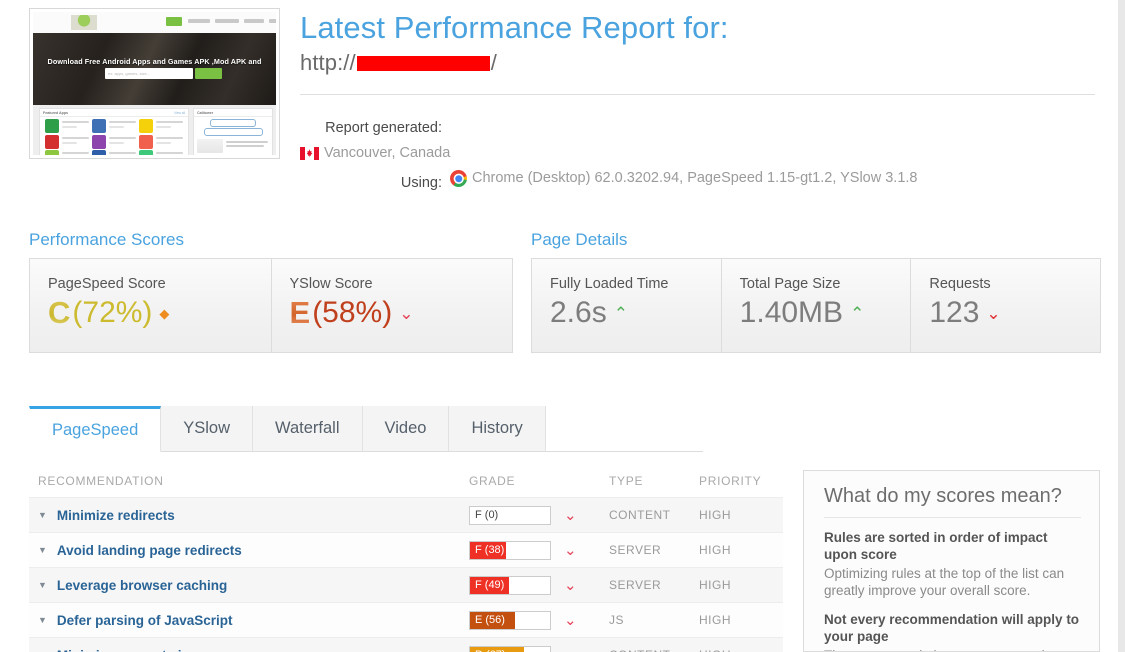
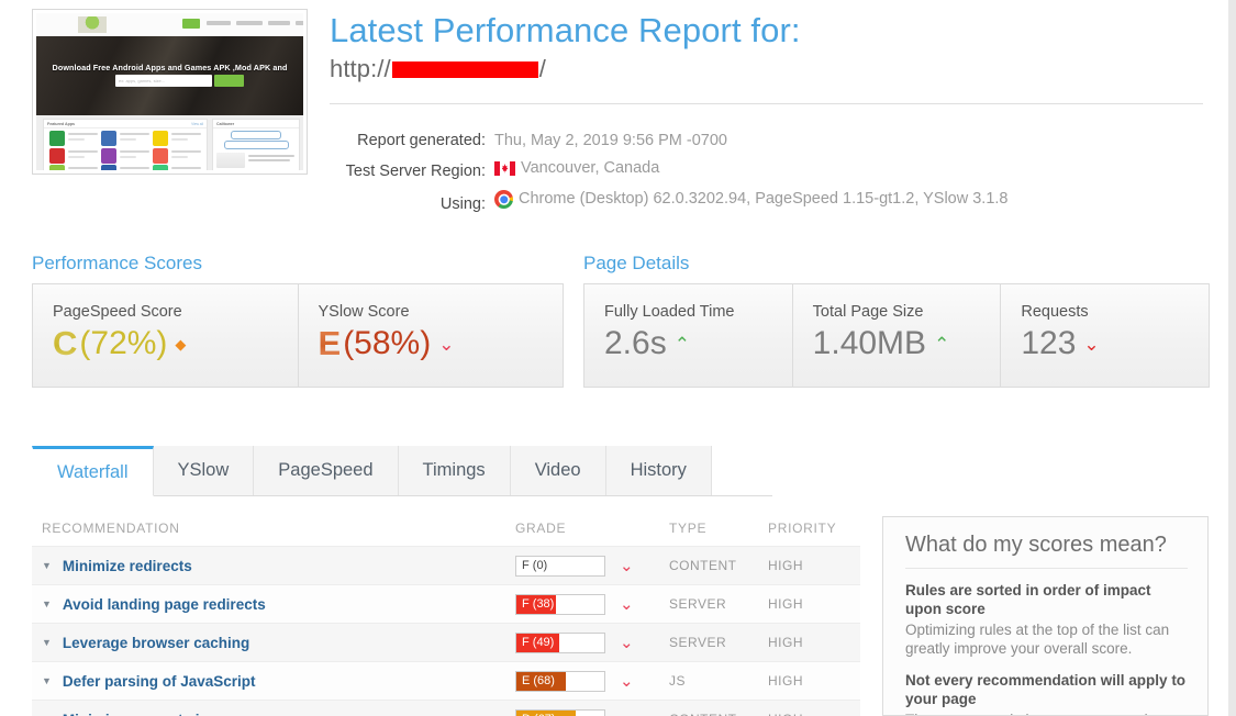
  Download Free Android Apps and Games APK ,Mod APK and
  Latest Performance Report for:
  http:// /
  Report generated:
+ Thu, May 2, 2019 9:56 PM -0700
+ Test Server Region:
  Vancouver, Canada
  Using:
  Chrome (Desktop) 62.0.3202.94, PageSpeed 1.15-gt1.2, YSlow 3.1.8
  Performance Scores
  PageSpeed Score
  C
  (72%)
  ◆
  YSlow Score
  E
  (58%)
  ⌄
  Page Details
  Fully Loaded Time
  2.6s
  ⌃
  Total Page Size
  1.40MB
  ⌃
  Requests
  123
  ⌄
- PageSpeed
+ Waterfall
  YSlow
- Waterfall
+ PageSpeed
+ Timings
  Video
  History
  RECOMMENDATION
  GRADE
  TYPE
  PRIORITY
  ▼
  Minimize redirects
  F (0)
  ⌄
  CONTENT
  HIGH
  ▼
  Avoid landing page redirects
  F (38)
  ⌄
  SERVER
  HIGH
  ▼
  Leverage browser caching
  F (49)
  ⌄
  SERVER
  HIGH
  ▼
  Defer parsing of JavaScript
- E (56)
+ E (68)
  ⌄
  JS
  HIGH
  What do my scores mean?
  Rules are sorted in order of impact upon score
  Optimizing rules at the top of the list can greatly improve your overall score.
  Not every recommendation will apply to your page
